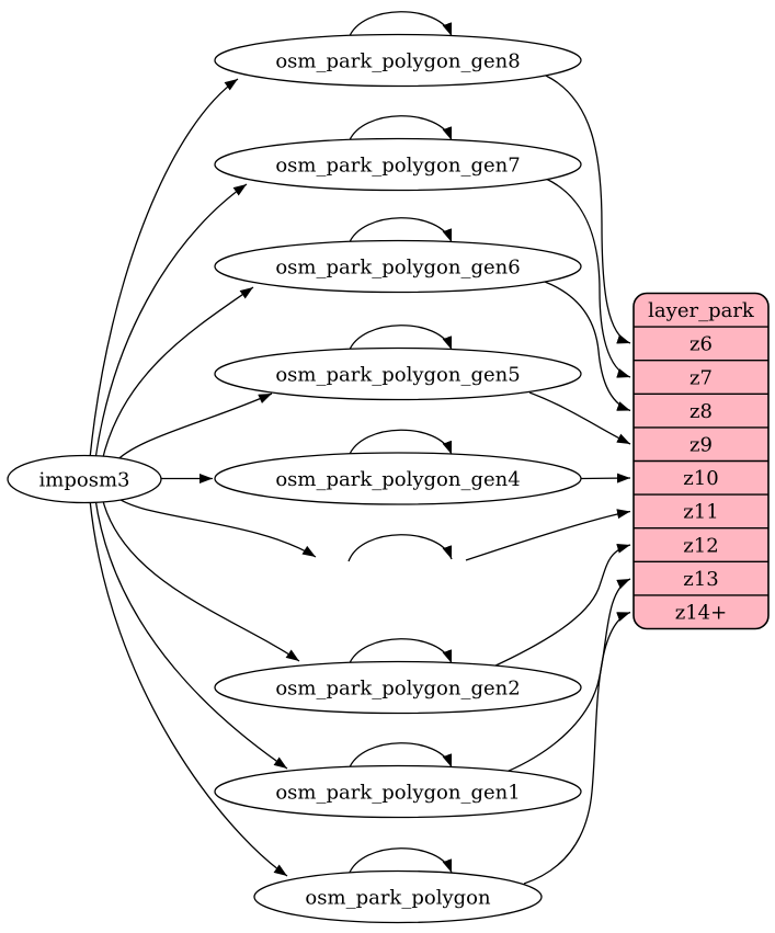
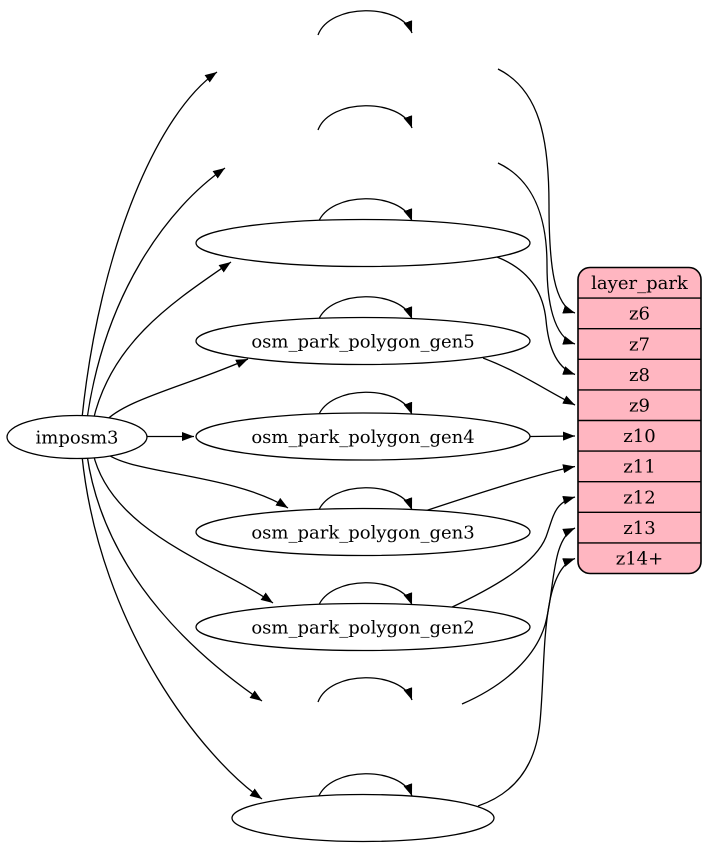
  imposm3
- osm_park_polygon_gen8
- osm_park_polygon_gen7
- osm_park_polygon_gen6
  osm_park_polygon_gen5
  osm_park_polygon_gen4
+ osm_park_polygon_gen3
  osm_park_polygon_gen2
- osm_park_polygon_gen1
- osm_park_polygon
  layer_park
  z6
  z7
  z8
  z9
  z10
  z11
  z12
  z13
  z14+
